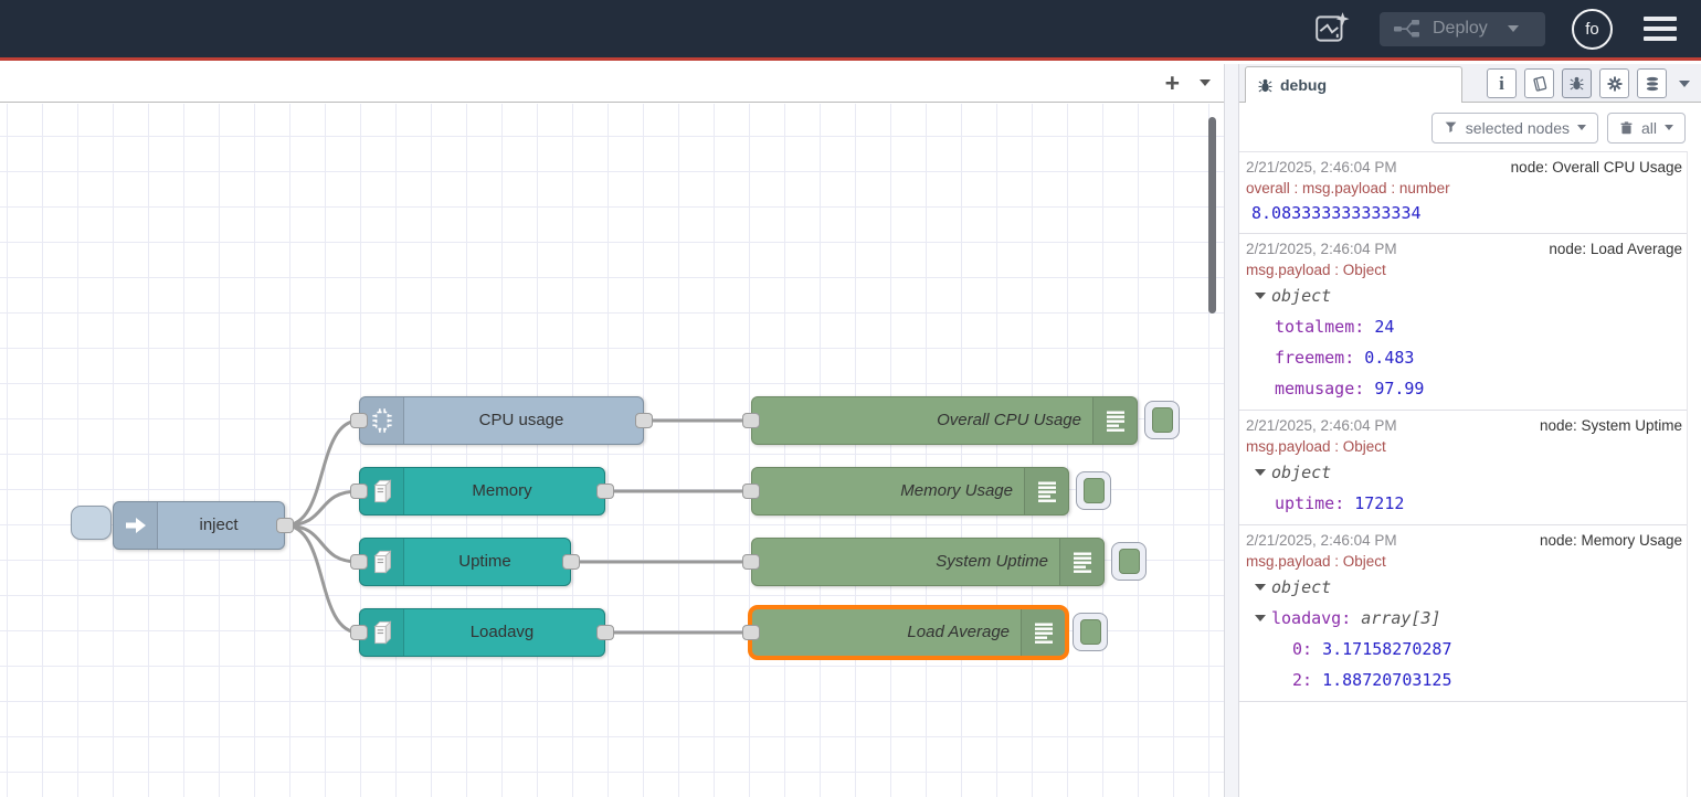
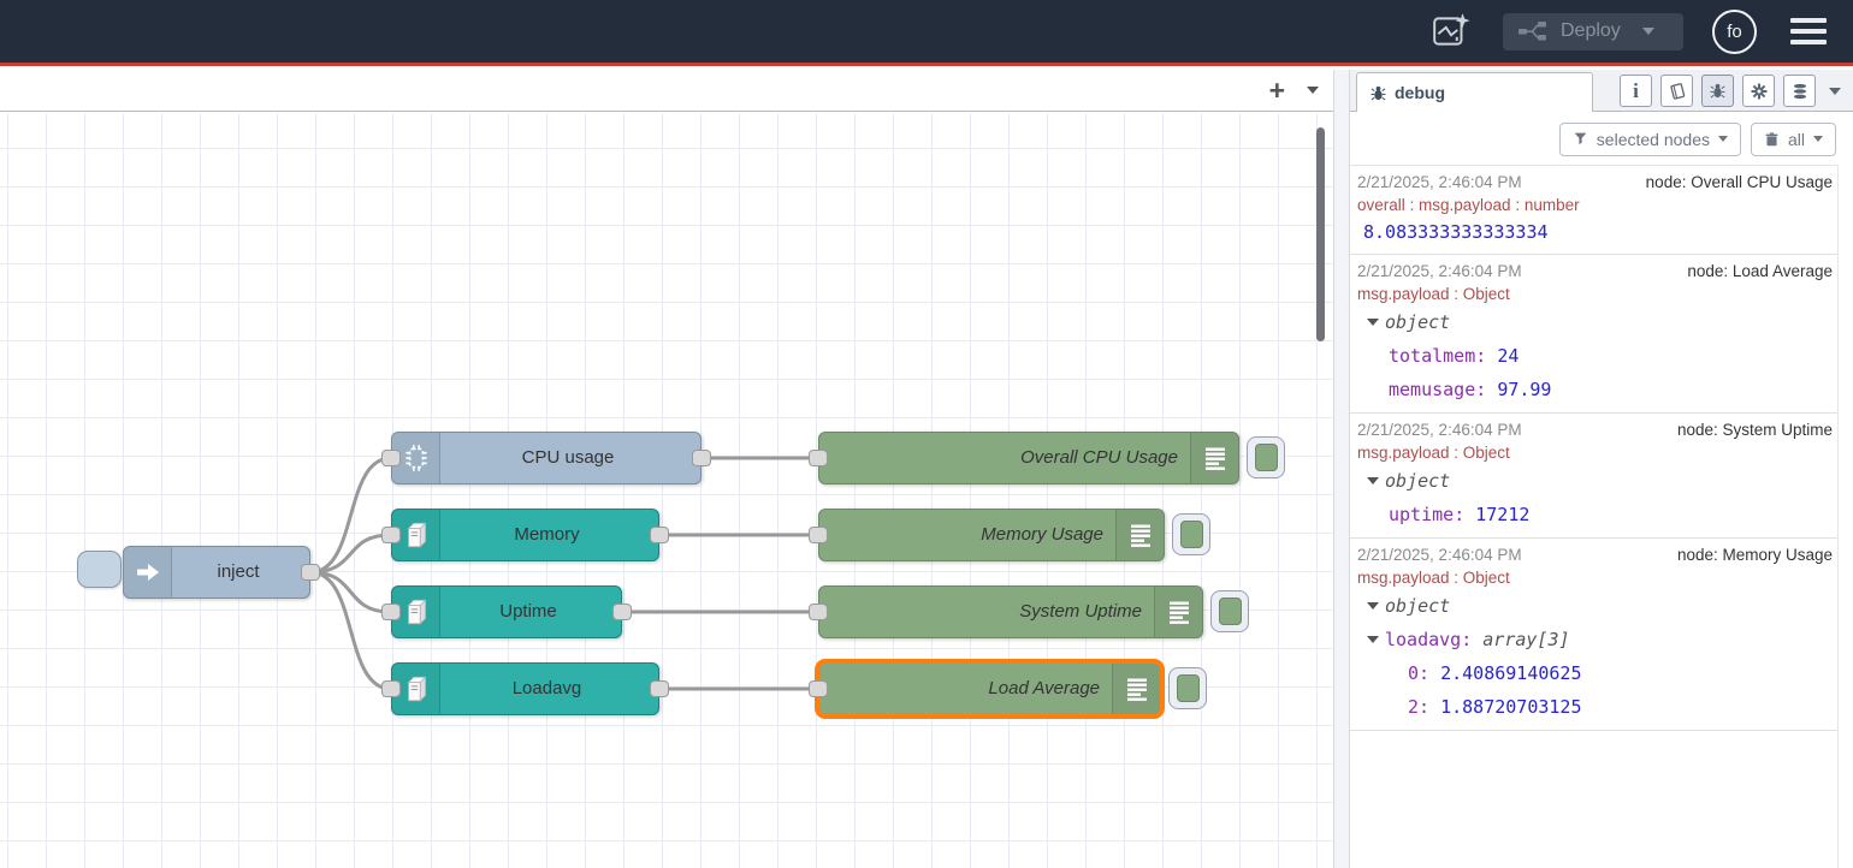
  Deploy
  fo
  +
  inject
  CPU usage
  Memory
  Uptime
  Loadavg
  Overall CPU Usage
  Memory Usage
  System Uptime
  Load Average
  debug
  i
  selected nodes
  all
  2/21/2025, 2:46:04 PM
  node: Overall CPU Usage
  overall : msg.payload : number
  8.083333333333334
  2/21/2025, 2:46:04 PM
  node: Load Average
  msg.payload : Object
  object
  totalmem
  24
- freemem
- 0.483
  memusage
  97.99
  2/21/2025, 2:46:04 PM
  node: System Uptime
  msg.payload : Object
  object
  uptime
  17212
  2/21/2025, 2:46:04 PM
  node: Memory Usage
  msg.payload : Object
  object
  loadavg
  array[3]
  0
- 3.17158270287
+ 2.40869140625
  2
  1.88720703125
